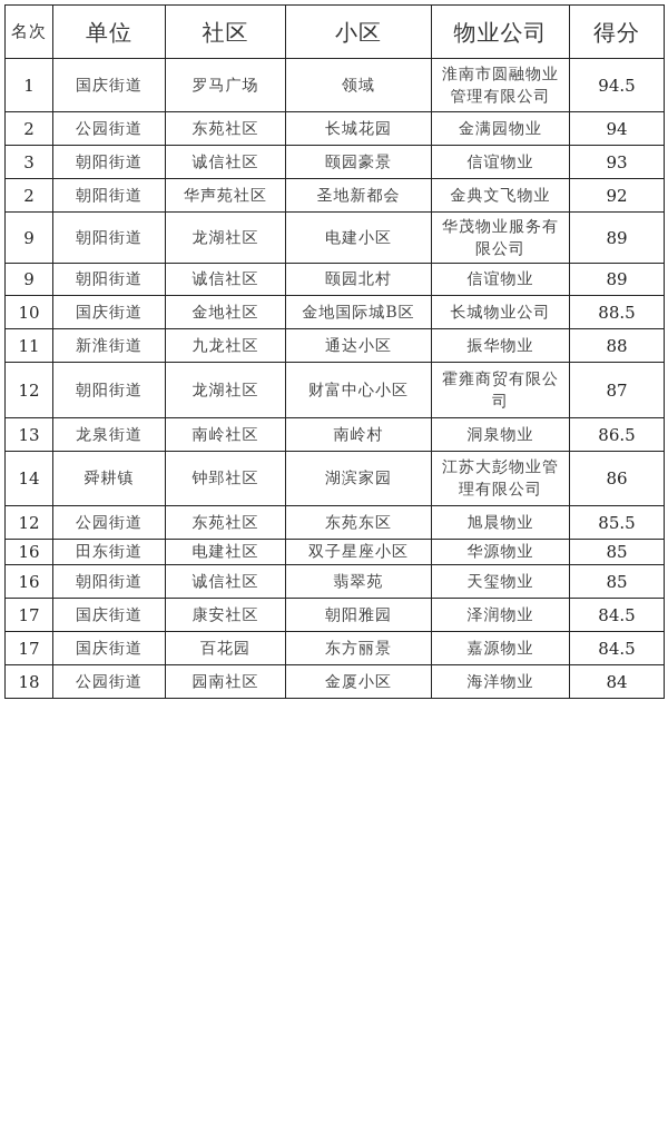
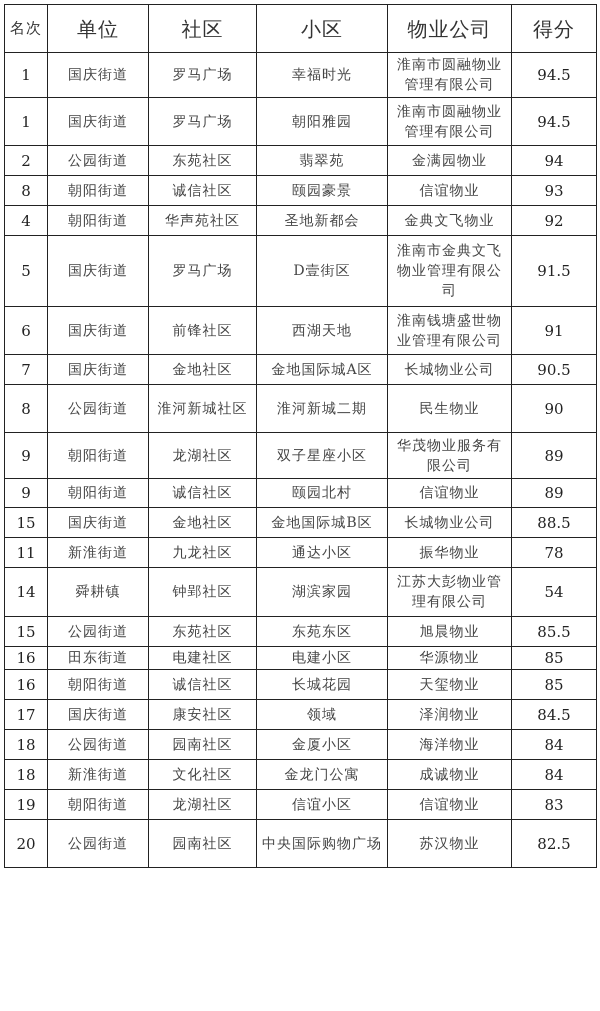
  名次	单位	社区	小区	物业公司	得分
+ 1	国庆街道	罗马广场	幸福时光	淮南市圆融物业管理有限公司	94.5
- 1	国庆街道	罗马广场	领域	淮南市圆融物业管理有限公司	94.5
+ 1	国庆街道	罗马广场	朝阳雅园	淮南市圆融物业管理有限公司	94.5
- 2	公园街道	东苑社区	长城花园	金满园物业	94
+ 2	公园街道	东苑社区	翡翠苑	金满园物业	94
- 3	朝阳街道	诚信社区	颐园豪景	信谊物业	93
+ 8	朝阳街道	诚信社区	颐园豪景	信谊物业	93
- 2	朝阳街道	华声苑社区	圣地新都会	金典文飞物业	92
+ 4	朝阳街道	华声苑社区	圣地新都会	金典文飞物业	92
+ 5	国庆街道	罗马广场	D壹街区	淮南市金典文飞物业管理有限公司	91.5
+ 6	国庆街道	前锋社区	西湖天地	淮南钱塘盛世物业管理有限公司	91
+ 7	国庆街道	金地社区	金地国际城A区	长城物业公司	90.5
+ 8	公园街道	淮河新城社区	淮河新城二期	民生物业	90
- 9	朝阳街道	龙湖社区	电建小区	华茂物业服务有限公司	89
+ 9	朝阳街道	龙湖社区	双子星座小区	华茂物业服务有限公司	89
  9	朝阳街道	诚信社区	颐园北村	信谊物业	89
- 10	国庆街道	金地社区	金地国际城B区	长城物业公司	88.5
+ 15	国庆街道	金地社区	金地国际城B区	长城物业公司	88.5
- 11	新淮街道	九龙社区	通达小区	振华物业	88
+ 11	新淮街道	九龙社区	通达小区	振华物业	78
- 12	朝阳街道	龙湖社区	财富中心小区	霍雍商贸有限公司	87
- 13	龙泉街道	南岭社区	南岭村	洞泉物业	86.5
- 14	舜耕镇	钟郢社区	湖滨家园	江苏大彭物业管理有限公司	86
+ 14	舜耕镇	钟郢社区	湖滨家园	江苏大彭物业管理有限公司	54
- 12	公园街道	东苑社区	东苑东区	旭晨物业	85.5
+ 15	公园街道	东苑社区	东苑东区	旭晨物业	85.5
- 16	田东街道	电建社区	双子星座小区	华源物业	85
+ 16	田东街道	电建社区	电建小区	华源物业	85
- 16	朝阳街道	诚信社区	翡翠苑	天玺物业	85
+ 16	朝阳街道	诚信社区	长城花园	天玺物业	85
- 17	国庆街道	康安社区	朝阳雅园	泽润物业	84.5
+ 17	国庆街道	康安社区	领域	泽润物业	84.5
- 17	国庆街道	百花园	东方丽景	嘉源物业	84.5
  18	公园街道	园南社区	金厦小区	海洋物业	84
+ 18	新淮街道	文化社区	金龙门公寓	成诚物业	84
+ 19	朝阳街道	龙湖社区	信谊小区	信谊物业	83
+ 20	公园街道	园南社区	中央国际购物广场	苏汉物业	82.5
